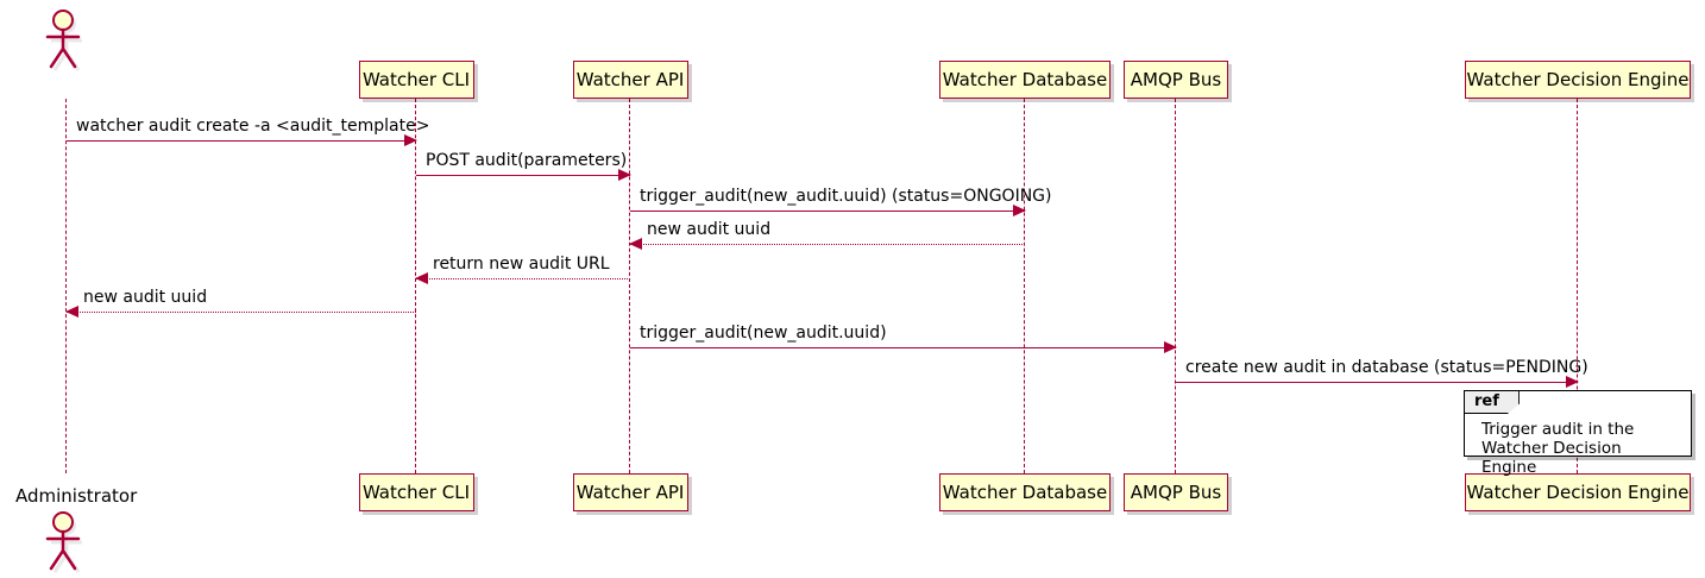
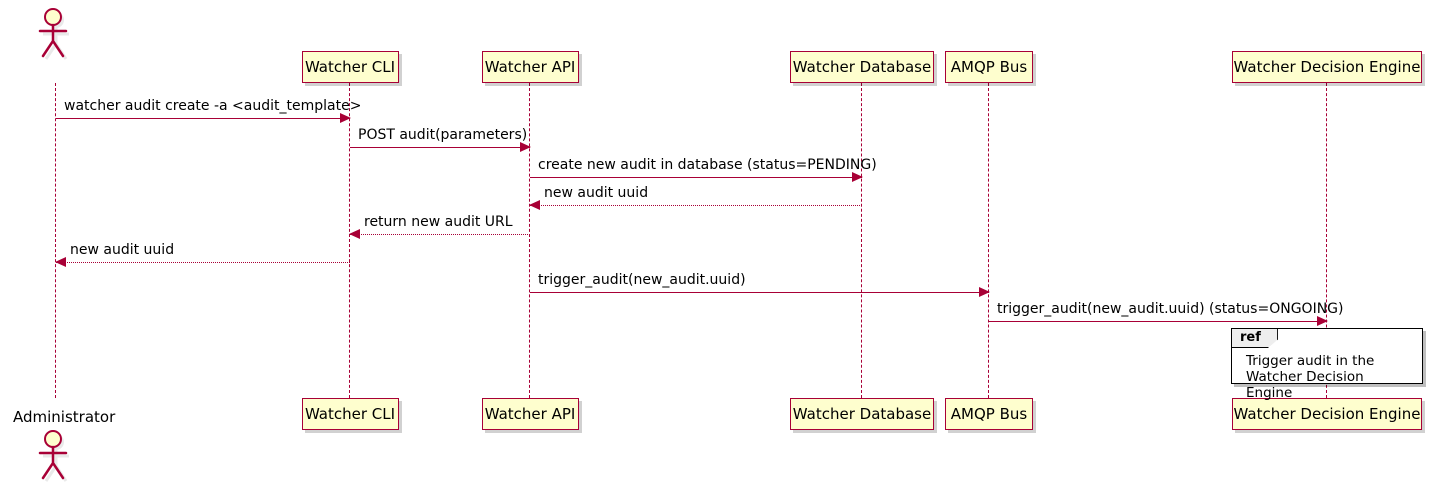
  Watcher CLI
  Watcher CLI
  Watcher API
  Watcher API
  Watcher Database
  Watcher Database
  AMQP Bus
  AMQP Bus
  Watcher Decision Engine
  Watcher Decision Engine
  Administrator
  watcher audit create -a <audit_template>
  POST audit(parameters)
- trigger_audit(new_audit.uuid) (status=ONGOING)
+ create new audit in database (status=PENDING)
  new audit uuid
  return new audit URL
  new audit uuid
  trigger_audit(new_audit.uuid)
- create new audit in database (status=PENDING)
+ trigger_audit(new_audit.uuid) (status=ONGOING)
  ref
  Trigger audit in the
  Watcher Decision Engine
